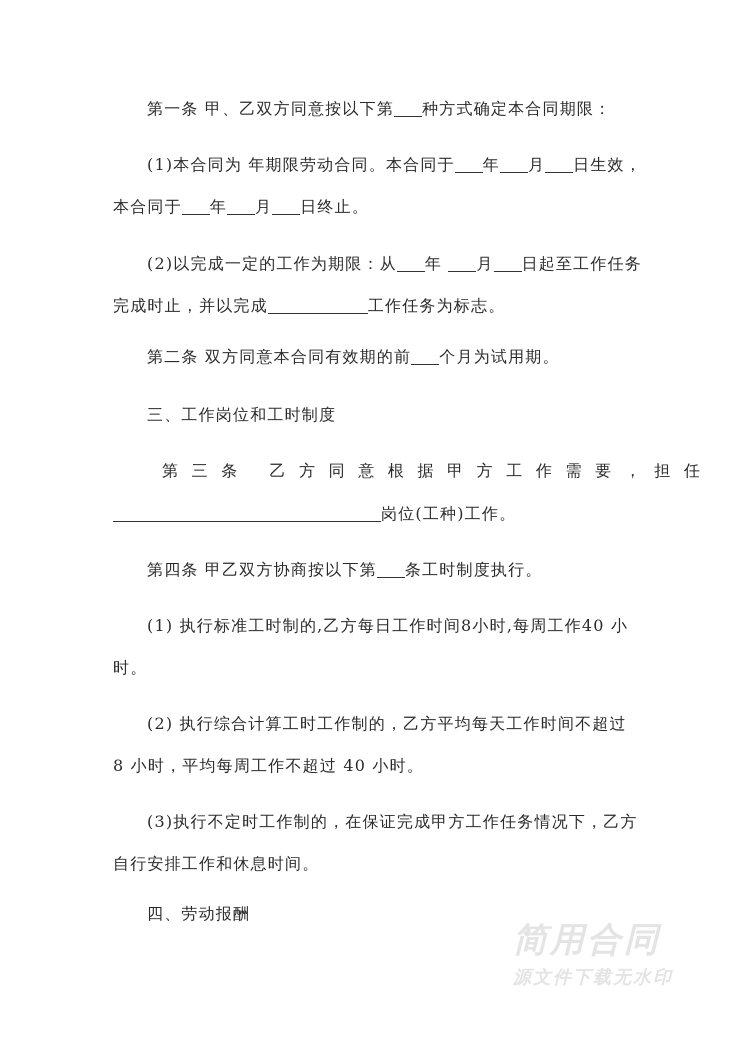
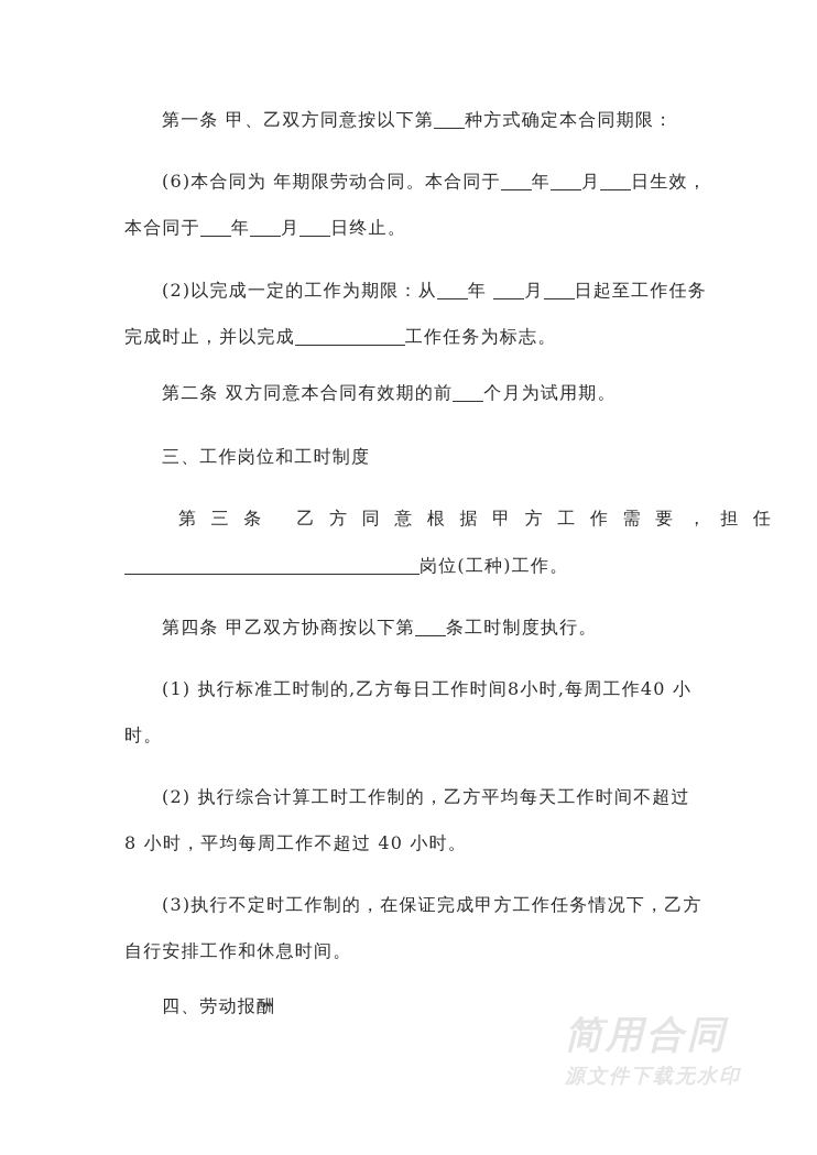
  第一条 甲、乙双方同意按以下第 种方式确定本合同期限：
- (1)本合同为 年期限劳动合同。本合同于 年 月 日生效，
+ (6)本合同为 年期限劳动合同。本合同于 年 月 日生效，
  本合同于 年 月 日终止。
  (2)以完成一定的工作为期限：从 年 月 日起至工作任务
  完成时止，并以完成 工作任务为标志。
  第二条 双方同意本合同有效期的前 个月为试用期。
  三、工作岗位和工时制度
  第三条 乙方同意根据甲方工作需要，担任
  岗位(工种)工作。
  第四条 甲乙双方协商按以下第 条工时制度执行。
  (1) 执行标准工时制的,乙方每日工作时间8小时,每周工作40 小
  时。
  (2) 执行综合计算工时工作制的，乙方平均每天工作时间不超过
  8 小时，平均每周工作不超过 40 小时。
  (3)执行不定时工作制的，在保证完成甲方工作任务情况下，乙方
  自行安排工作和休息时间。
  四、劳动报酬
  简用合同
  源文件下载无水印
